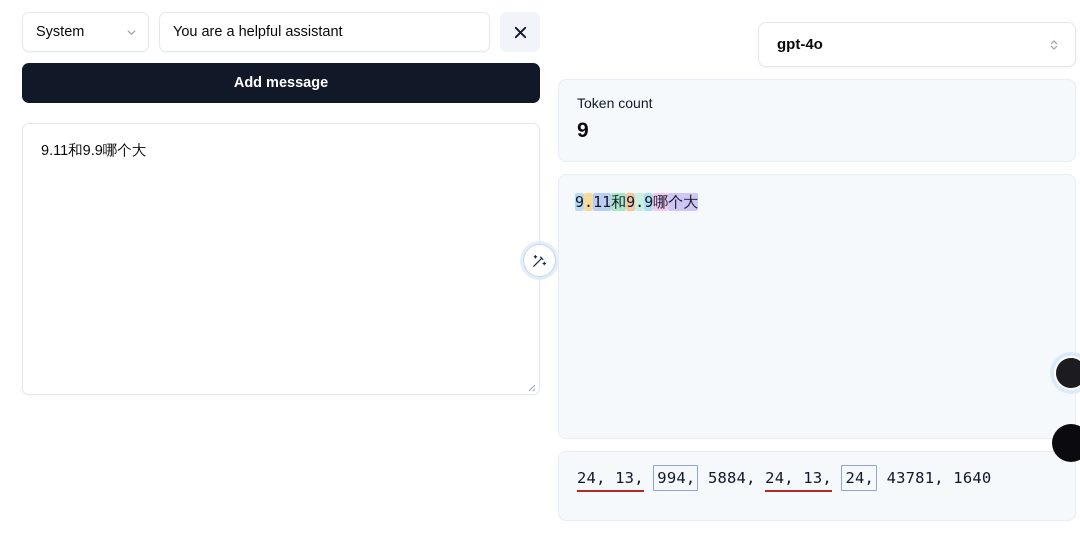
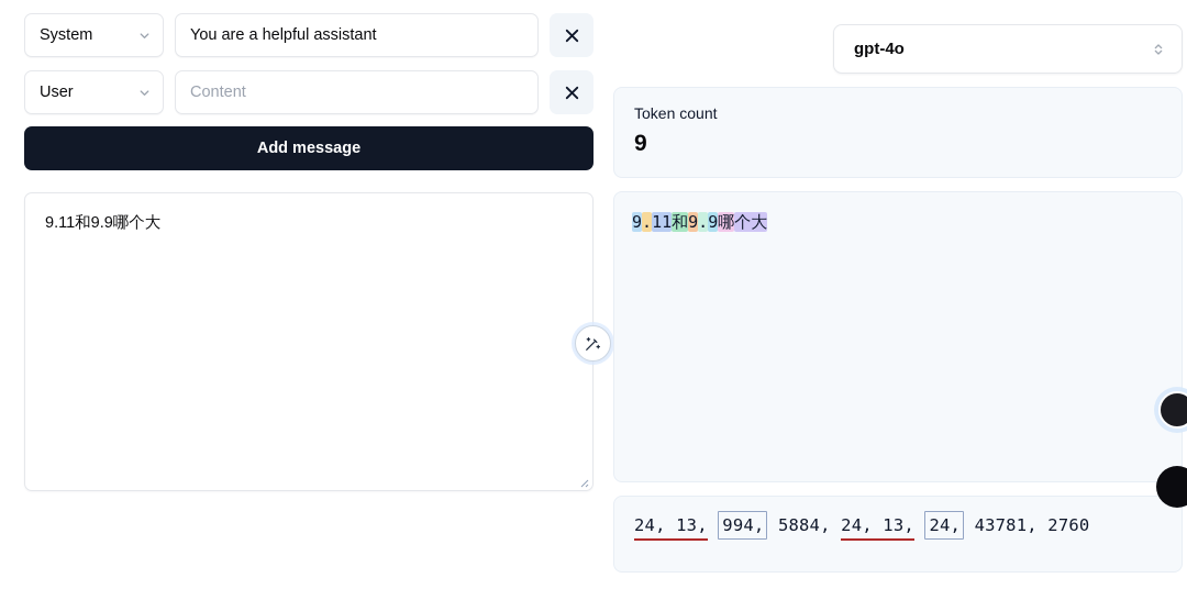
  System
  You are a helpful assistant
+ User
+ Content
  Add message
  9.11和9.9哪个大
  gpt-4o
  Token count
  9
  9.11和9.9哪个大
- 24, 13, 994, 5884, 24, 13, 24, 43781, 1640
+ 24, 13, 994, 5884, 24, 13, 24, 43781, 2760
